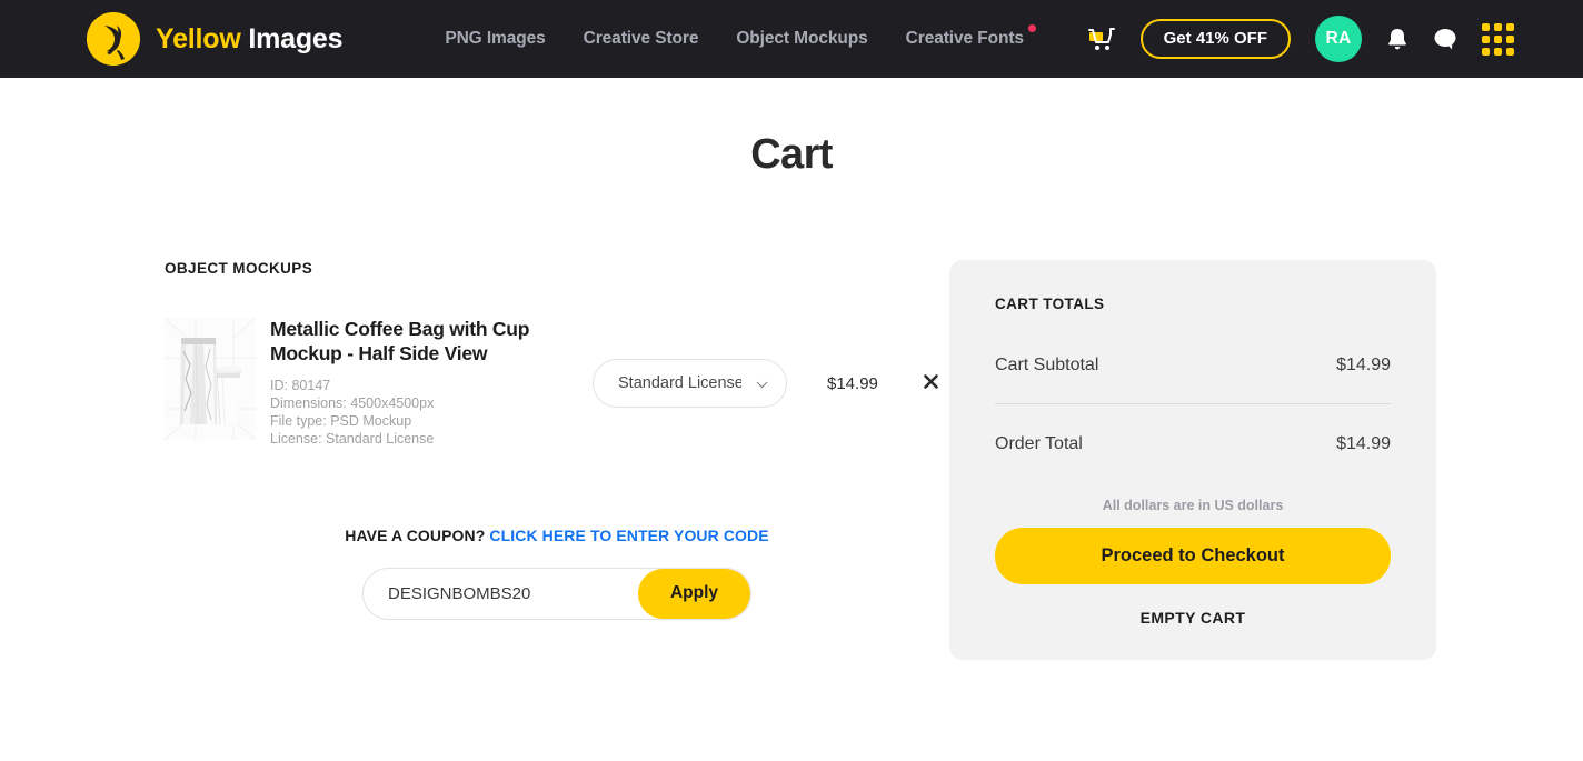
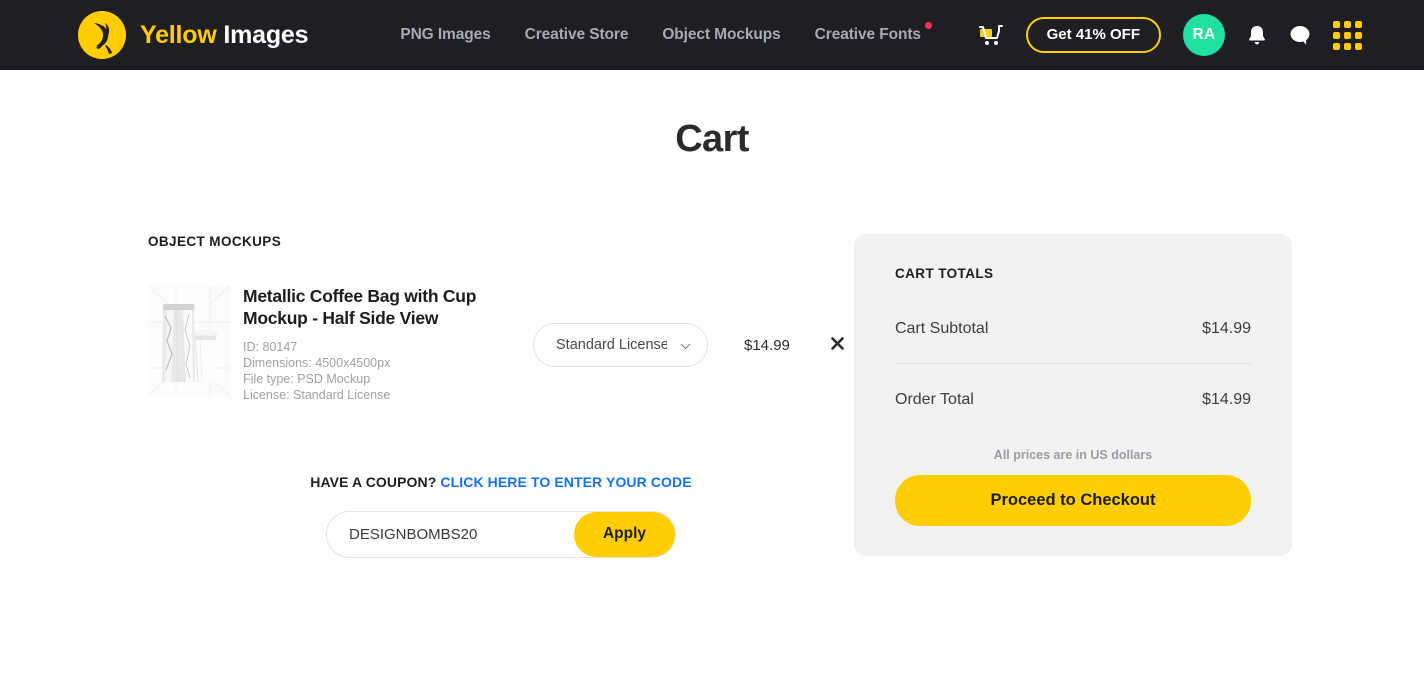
  Yellow Images
  PNG Images
  Creative Store
  Object Mockups
  Creative Fonts
  Get 41% OFF
  RA
  Cart
  OBJECT MOCKUPS
  Metallic Coffee Bag with Cup Mockup - Half Side View
  ID: 80147
  Dimensions: 4500x4500px
  File type: PSD Mockup
  License: Standard License
  Standard License
  $14.99
  HAVE A COUPON? CLICK HERE TO ENTER YOUR CODE
  DESIGNBOMBS20
  Apply
  CART TOTALS
  Cart Subtotal
  $14.99
  Order Total
  $14.99
- All dollars are in US dollars
+ All prices are in US dollars
  Proceed to Checkout
- EMPTY CART
